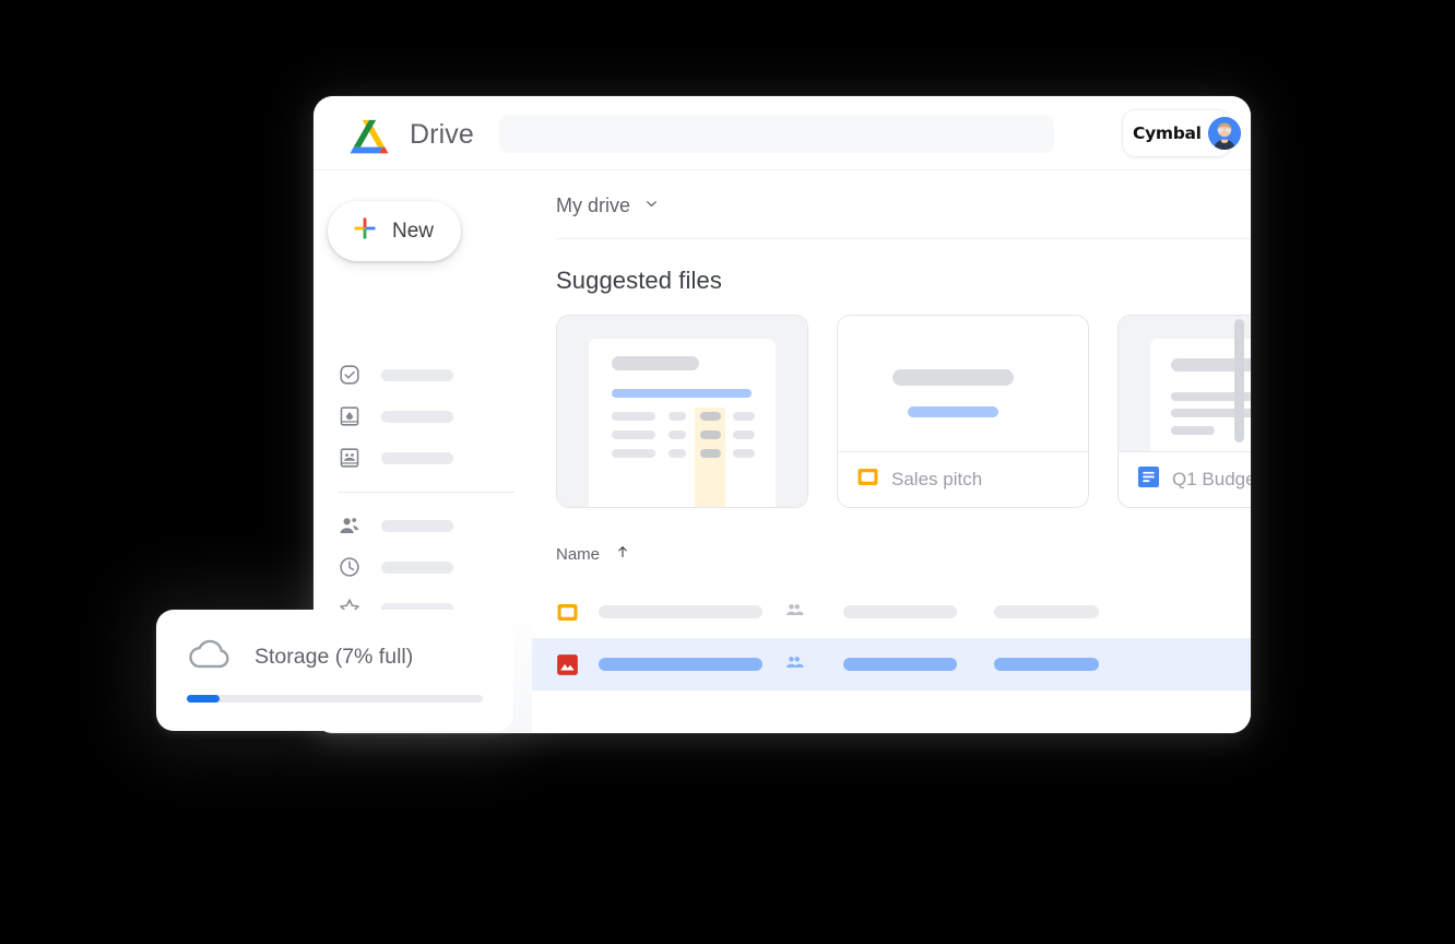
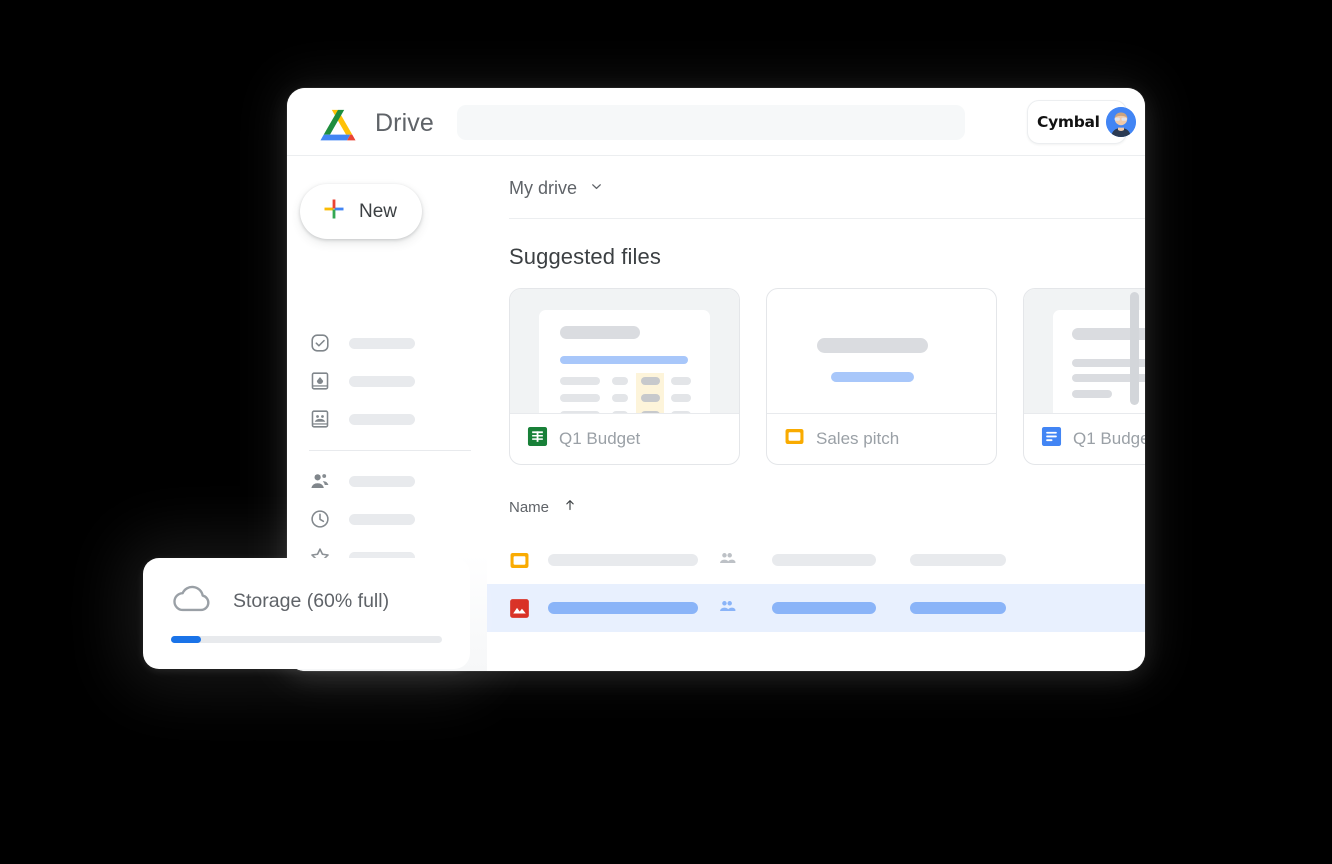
  Drive
  Cymbal
  New
  My drive
  Suggested files
+ Q1 Budget
  Sales pitch
  Q1 Budge
  Name
- Storage (7% full)
+ Storage (60% full)
